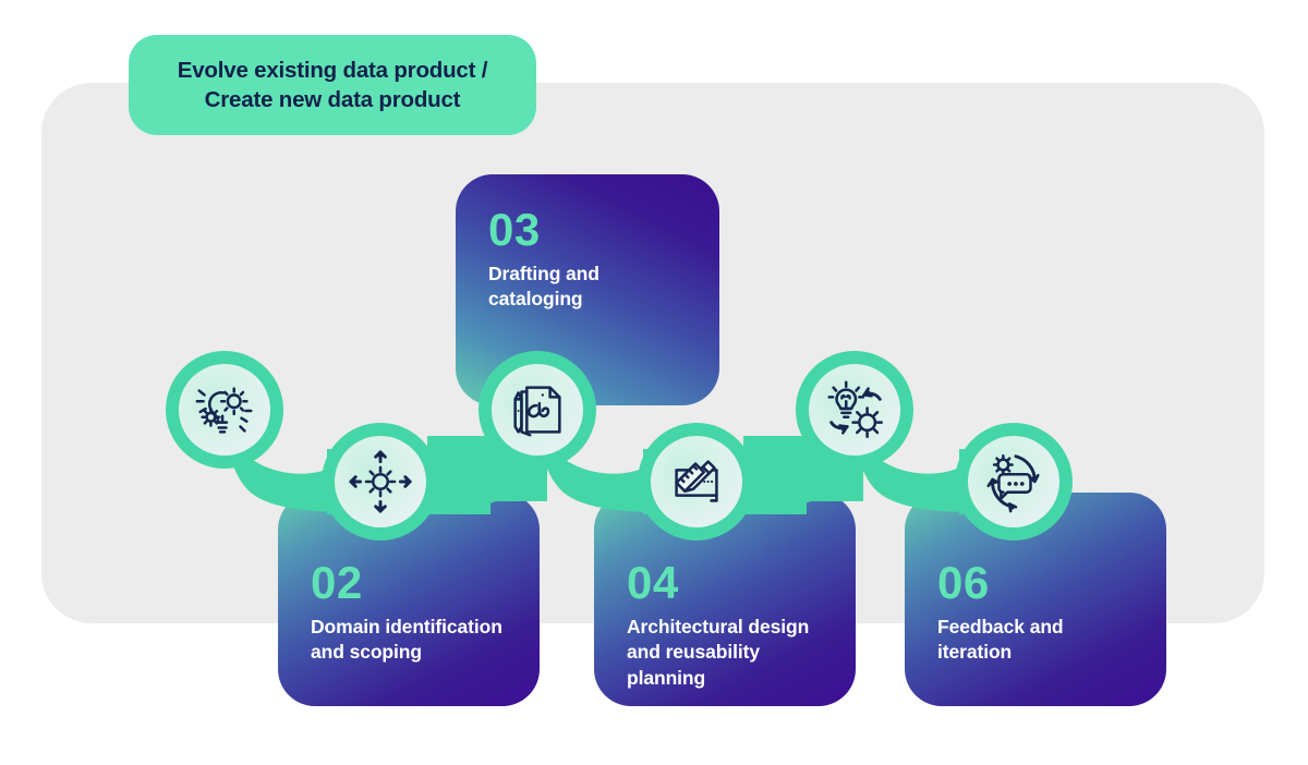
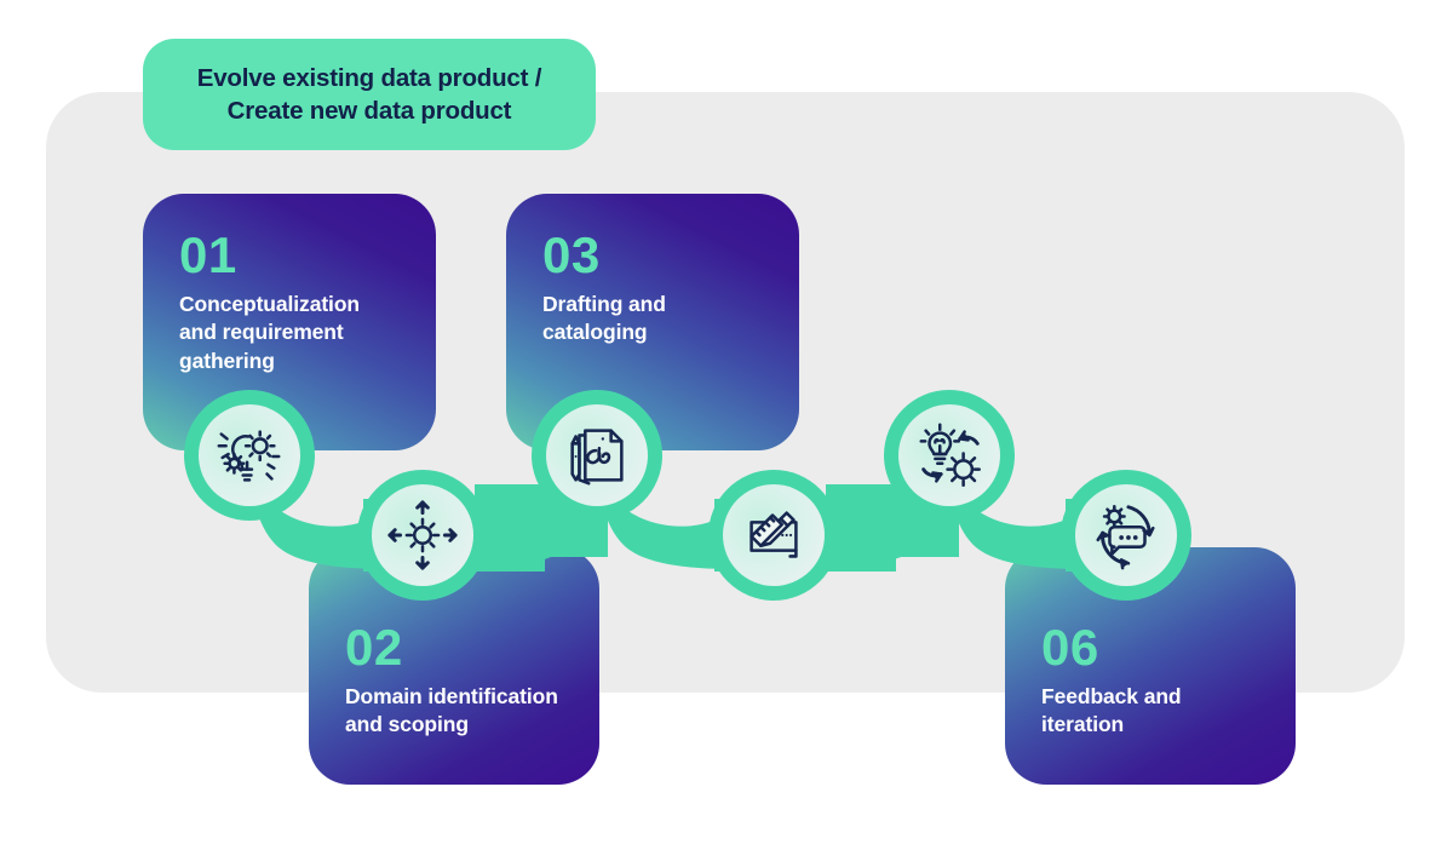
+ 01
+ Conceptualization
+ and requirement
+ gathering
  03
  Drafting and
  cataloging
  02
  Domain identification
  and scoping
- 04
- Architectural design
- and reusability
- planning
  06
  Feedback and
  iteration
  Evolve existing data product /
  Create new data product
